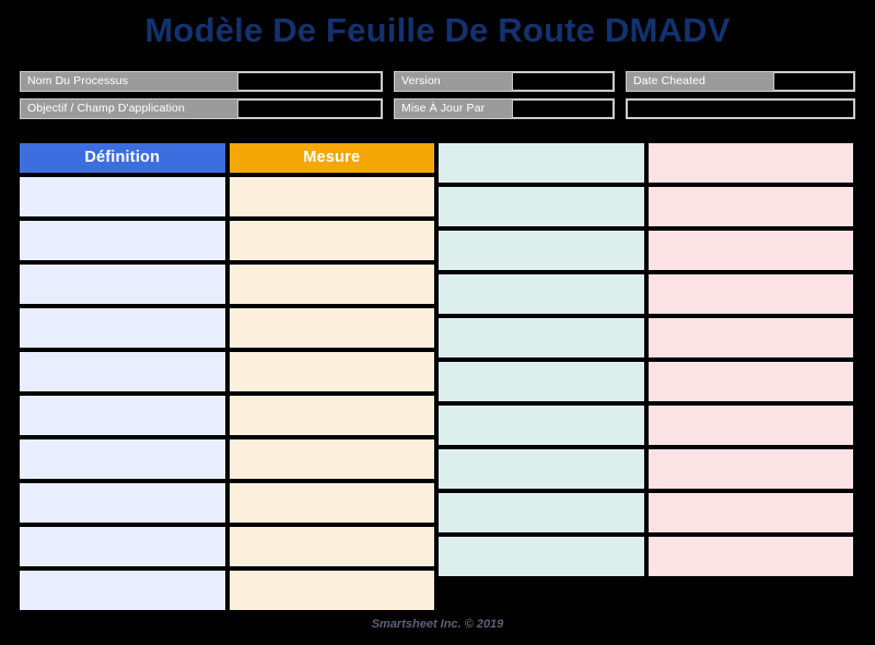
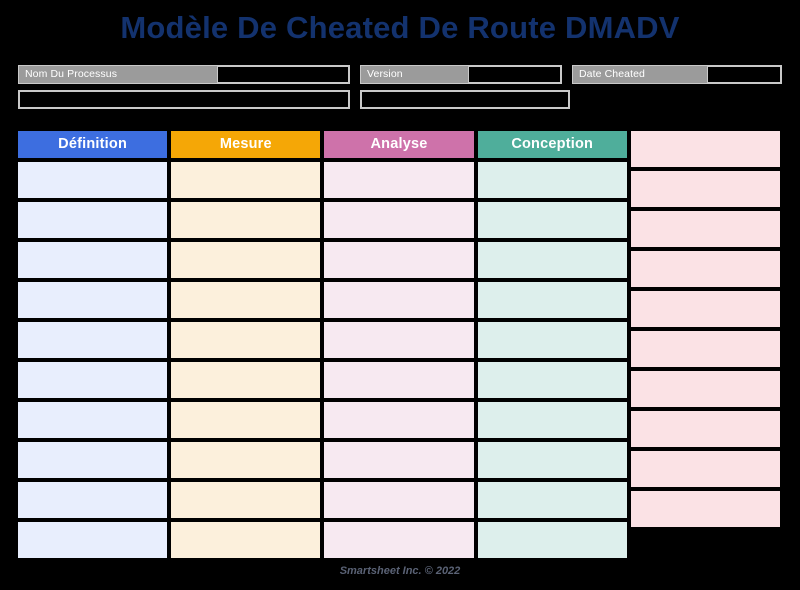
- Modèle De Feuille De Route DMADV
+ Modèle De Cheated De Route DMADV
  Nom Du Processus
  Version
  Date Cheated
- Objectif / Champ D'application
- Mise À Jour Par
  Définition
  Mesure
+ Analyse
+ Conception
- Smartsheet Inc. © 2019
+ Smartsheet Inc. © 2022
